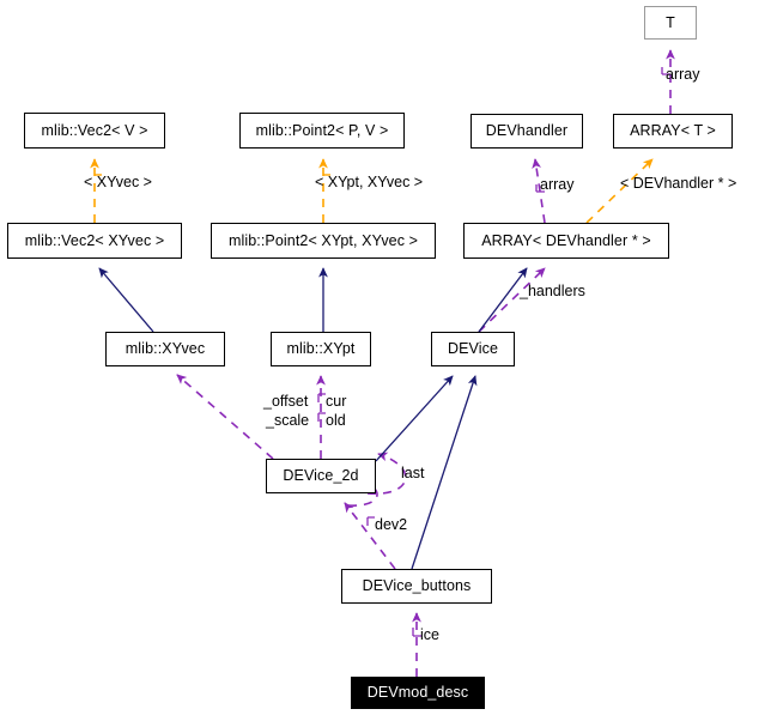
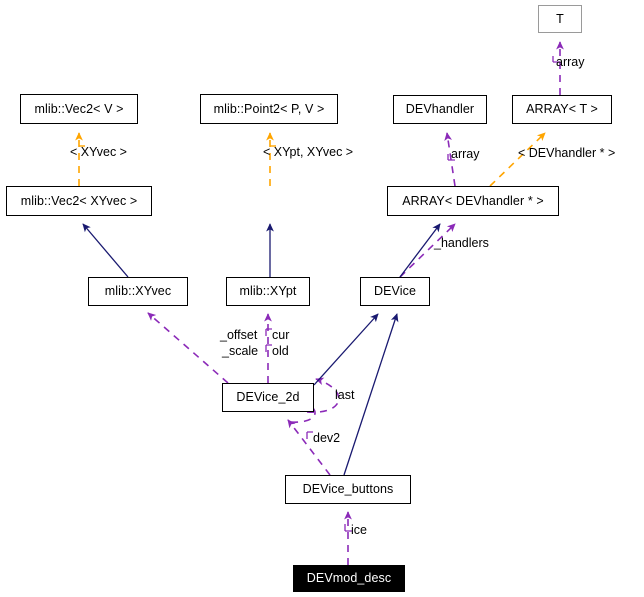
  T
  mlib::Vec2< V >
  mlib::Point2< P, V >
  DEVhandler
  ARRAY< T >
  mlib::Vec2< XYvec >
- mlib::Point2< XYpt, XYvec >
  ARRAY< DEVhandler * >
  mlib::XYvec
  mlib::XYpt
  DEVice
  DEVice_2d
  DEVice_buttons
  DEVmod_desc
  array
  < XYvec >
  < XYpt, XYvec >
  array
  < DEVhandler * >
  _handlers
  _offset
  _scale
  cur
  old
  last
  dev2
  ice
